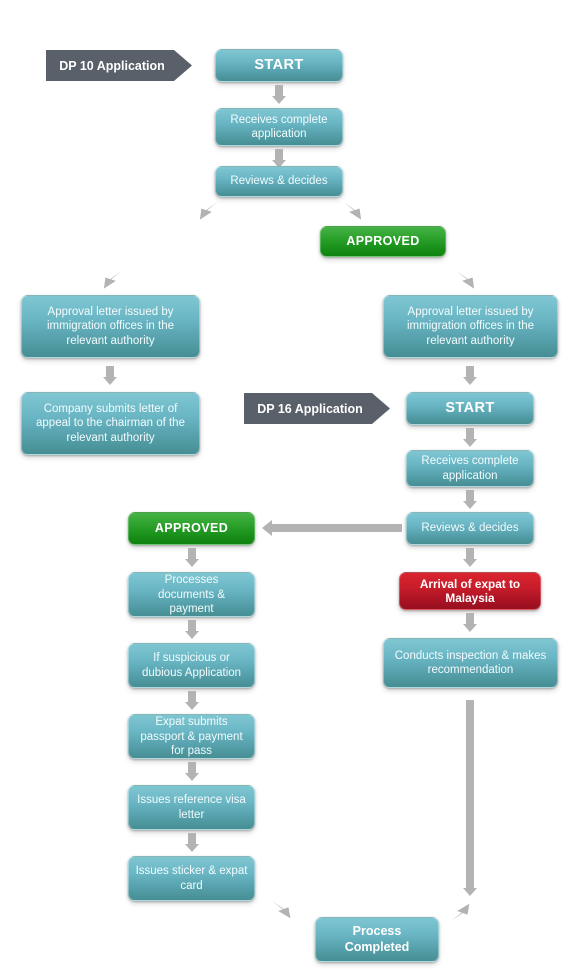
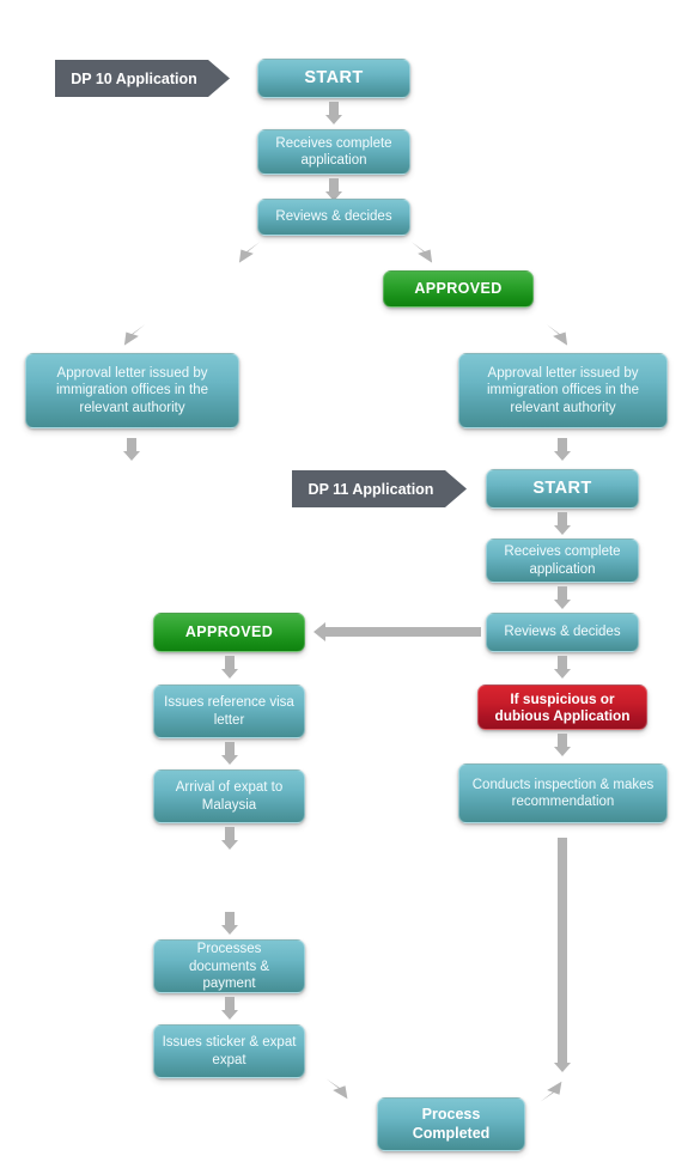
  DP 10 Application
  START
  Receives complete application
  Reviews & decides
  APPROVED
  Approval letter issued by immigration offices in the relevant authority
- Company submits letter of appeal to the chairman of the relevant authority
  Approval letter issued by immigration offices in the relevant authority
- DP 16 Application
+ DP 11 Application
  START
  Receives complete application
  Reviews & decides
- Arrival of expat to Malaysia
+ If suspicious or dubious Application
  Conducts inspection & makes recommendation
  APPROVED
- Processes documents & payment
+ Issues reference visa letter
- If suspicious or dubious Application
+ Arrival of expat to Malaysia
- Expat submits passport & payment for pass
- Issues reference visa letter
+ Processes documents & payment
- Issues sticker & expat card
+ Issues sticker & expat expat
  Process Completed
